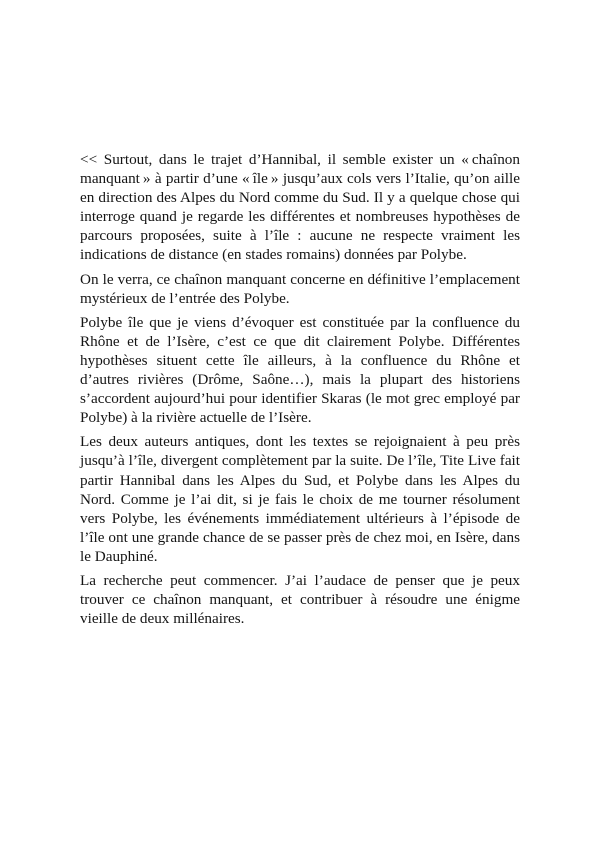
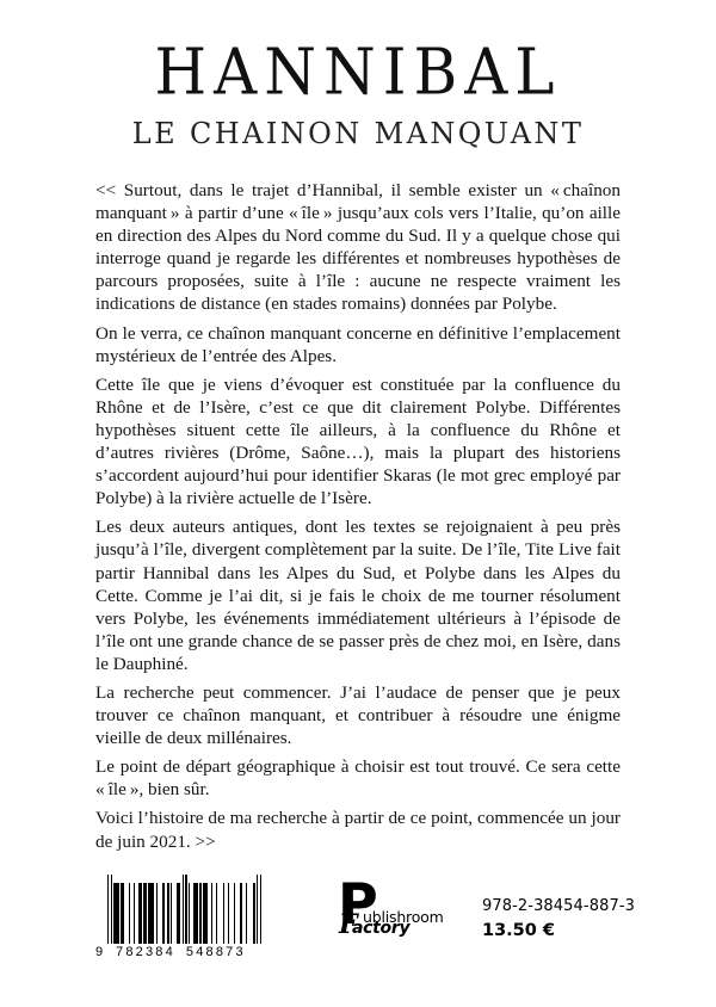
+ HANNIBAL
+ LE CHAINON MANQUANT
  << Surtout, dans le trajet d’Hannibal, il semble exister un « chaînon manquant » à partir d’une « île » jusqu’aux cols vers l’Italie, qu’on aille en direction des Alpes du Nord comme du Sud. Il y a quelque chose qui interroge quand je regarde les différentes et nombreuses hypothèses de parcours proposées, suite à l’île : aucune ne respecte vraiment les indications de distance (en stades romains) données par Polybe.
- On le verra, ce chaînon manquant concerne en définitive l’emplacement mystérieux de l’entrée des Polybe.
+ On le verra, ce chaînon manquant concerne en définitive l’emplacement mystérieux de l’entrée des Alpes.
- Polybe île que je viens d’évoquer est constituée par la confluence du Rhône et de l’Isère, c’est ce que dit clairement Polybe. Différentes hypothèses situent cette île ailleurs, à la confluence du Rhône et d’autres rivières (Drôme, Saône…), mais la plupart des historiens s’accordent aujourd’hui pour identifier Skaras (le mot grec employé par Polybe) à la rivière actuelle de l’Isère.
+ Cette île que je viens d’évoquer est constituée par la confluence du Rhône et de l’Isère, c’est ce que dit clairement Polybe. Différentes hypothèses situent cette île ailleurs, à la confluence du Rhône et d’autres rivières (Drôme, Saône…), mais la plupart des historiens s’accordent aujourd’hui pour identifier Skaras (le mot grec employé par Polybe) à la rivière actuelle de l’Isère.
- Les deux auteurs antiques, dont les textes se rejoignaient à peu près jusqu’à l’île, divergent complètement par la suite. De l’île, Tite Live fait partir Hannibal dans les Alpes du Sud, et Polybe dans les Alpes du Nord. Comme je l’ai dit, si je fais le choix de me tourner résolument vers Polybe, les événements immédiatement ultérieurs à l’épisode de l’île ont une grande chance de se passer près de chez moi, en Isère, dans le Dauphiné.
+ Les deux auteurs antiques, dont les textes se rejoignaient à peu près jusqu’à l’île, divergent complètement par la suite. De l’île, Tite Live fait partir Hannibal dans les Alpes du Sud, et Polybe dans les Alpes du Cette. Comme je l’ai dit, si je fais le choix de me tourner résolument vers Polybe, les événements immédiatement ultérieurs à l’épisode de l’île ont une grande chance de se passer près de chez moi, en Isère, dans le Dauphiné.
  La recherche peut commencer. J’ai l’audace de penser que je peux trouver ce chaînon manquant, et contribuer à résoudre une énigme vieille de deux millénaires.
+ Le point de départ géographique à choisir est tout trouvé. Ce sera cette « île », bien sûr.
+ Voici l’histoire de ma recherche à partir de ce point, commencée un jour de juin 2021. >>
+ 9
+ 782384
+ 548873
+ P
+ ublishroom
+ F
+ actory
+ 978-2-38454-887-3
+ 13.50 €
